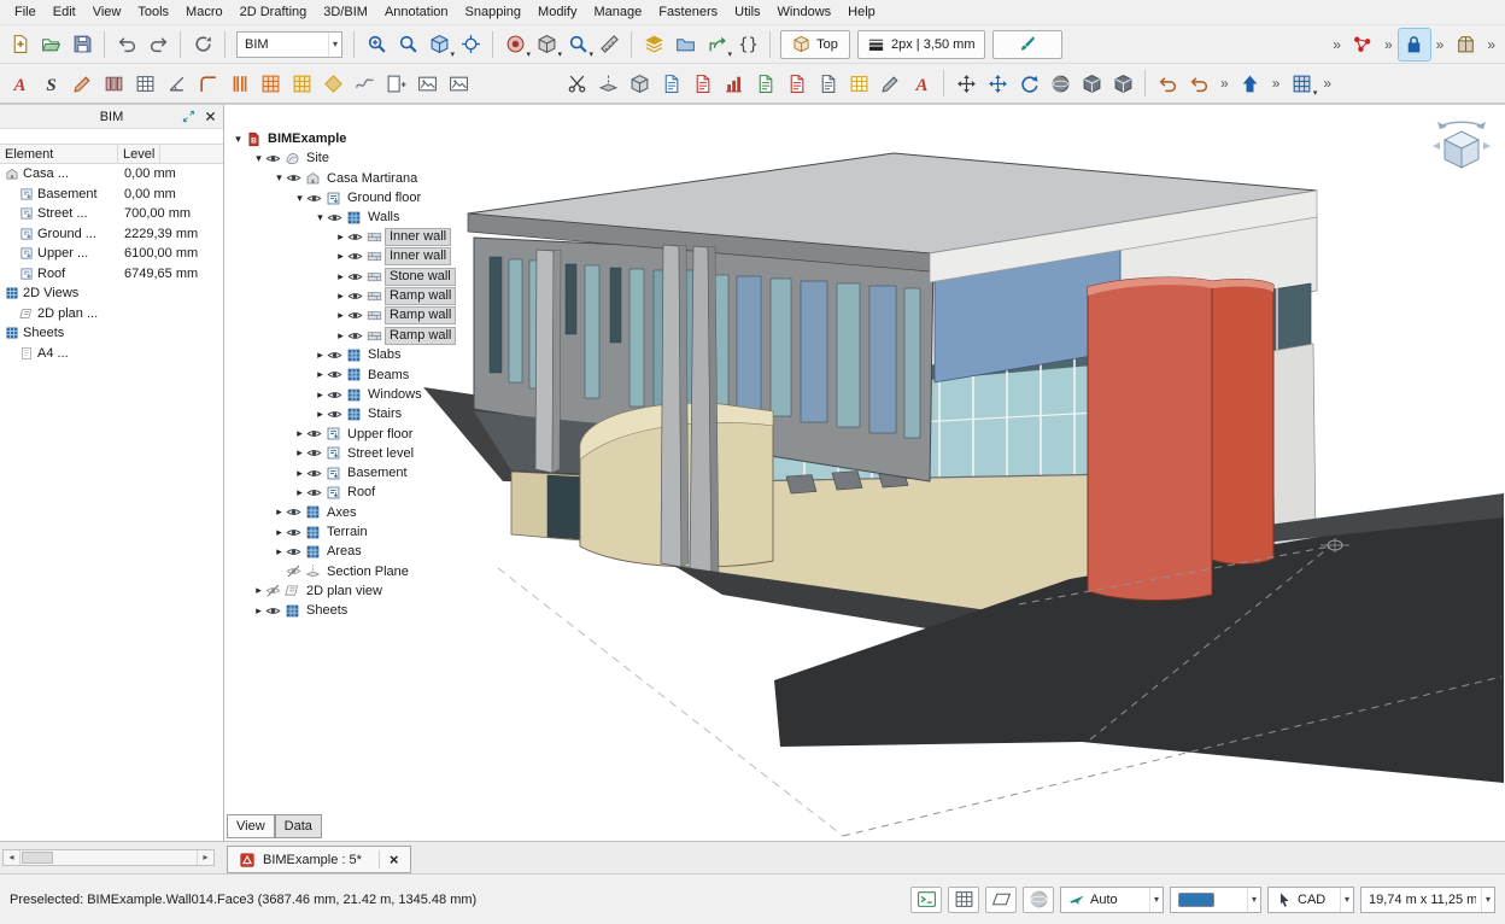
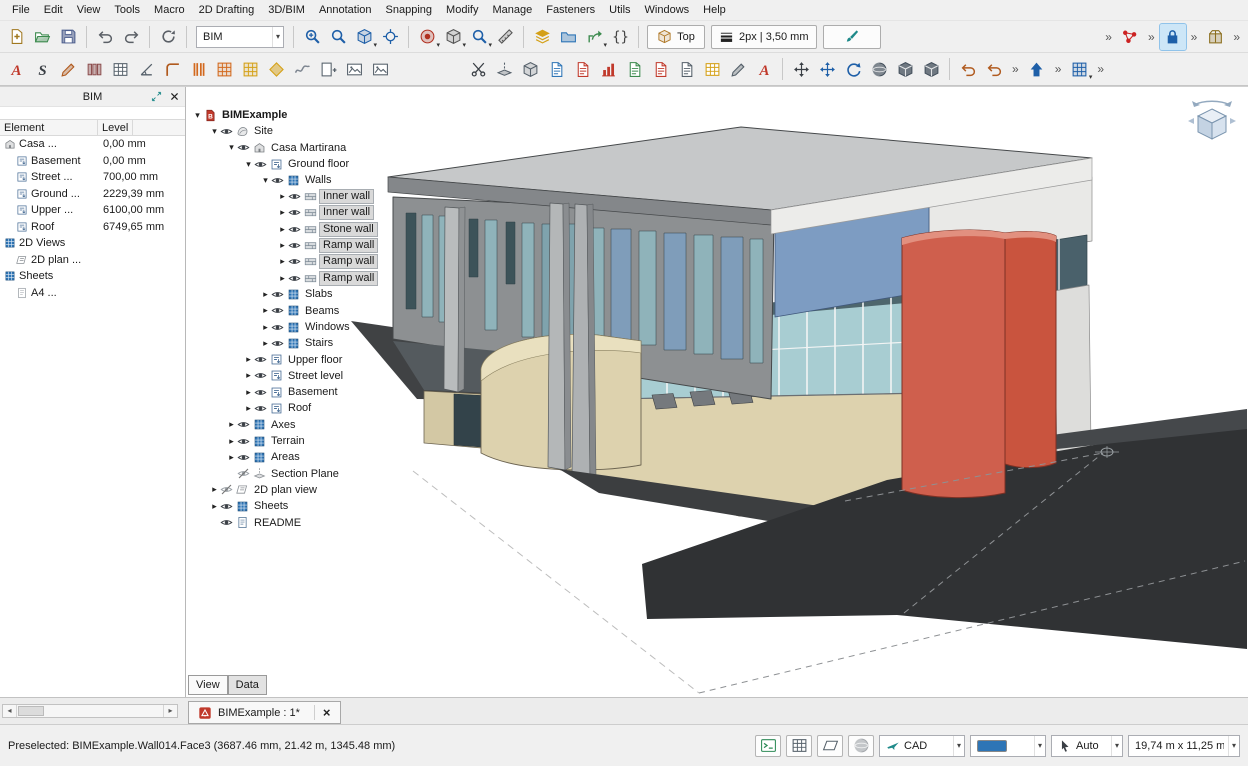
  File
  Edit
  View
  Tools
  Macro
  2D Drafting
  3D/BIM
  Annotation
  Snapping
  Modify
  Manage
  Fasteners
  Utils
  Windows
  Help
  BIM
  ▾
  {}
  Top
  2px | 3,50 mm
  »
  »
  »
  »
  A
  S
  A
  »
  »
  »
  BIM
  Element
  Level
  Casa ...
  0,00 mm
  Basement
  0,00 mm
  Street ...
  700,00 mm
  Ground ...
  2229,39 mm
  Upper ...
  6100,00 mm
  Roof
  6749,65 mm
  2D Views
  2D plan ...
  Sheets
  A4 ...
  ▾
  BIMExample
  ▾
  Site
  ▾
  Casa Martirana
  ▾
  Ground floor
  ▾
  Walls
  ▸
  Inner wall
  ▸
  Inner wall
  ▸
  Stone wall
  ▸
  Ramp wall
  ▸
  Ramp wall
  ▸
  Ramp wall
  ▸
  Slabs
  ▸
  Beams
  ▸
  Windows
  ▸
  Stairs
  ▸
  Upper floor
  ▸
  Street level
  ▸
  Basement
  ▸
  Roof
  ▸
  Axes
  ▸
  Terrain
  ▸
  Areas
  Section Plane
  ▸
  2D plan view
  ▸
  Sheets
+ README
  View
  Data
  ◂
  ▸
- BIMExample : 5*
+ BIMExample : 1*
  ×
  Preselected: BIMExample.Wall014.Face3 (3687.46 mm, 21.42 m, 1345.48 mm)
- Auto
+ CAD
  ▾
  ▾
- CAD
+ Auto
  ▾
  19,74 m x 11,25 m
  ▾
